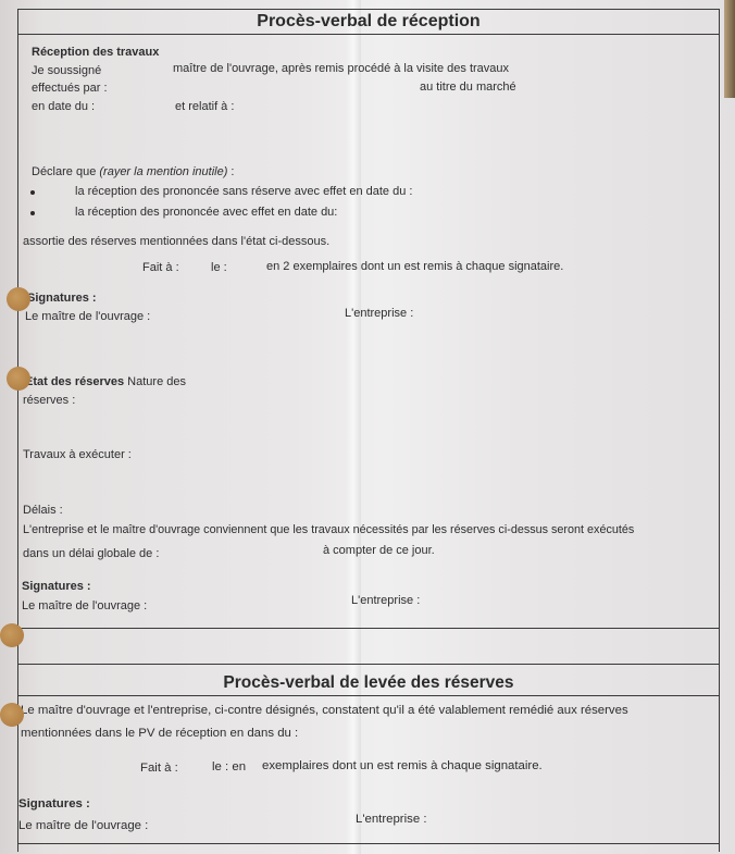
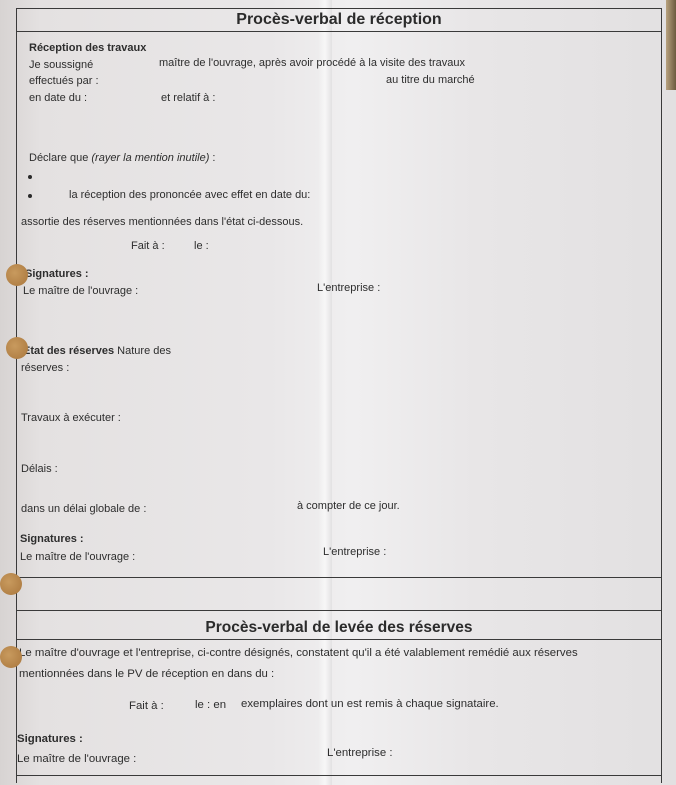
  Procès-verbal de réception
  Réception des travaux
  Je soussigné
- maître de l'ouvrage, après remis procédé à la visite des travaux
+ maître de l'ouvrage, après avoir procédé à la visite des travaux
  effectués par :
  au titre du marché
  en date du :
  et relatif à :
  Déclare que (rayer la mention inutile) :
- la réception des prononcée sans réserve avec effet en date du :
  la réception des prononcée avec effet en date du:
  assortie des réserves mentionnées dans l'état ci-dessous.
  Fait à :
  le :
- en 2 exemplaires dont un est remis à chaque signataire.
  Signatures :
  Le maître de l'ouvrage :
  L'entreprise :
  tat des réserves Nature des
  réserves :
  Travaux à exécuter :
  Délais :
- L'entreprise et le maître d'ouvrage conviennent que les travaux nécessités par les réserves ci-dessus seront exécutés
  dans un délai globale de :
  à compter de ce jour.
  Signatures :
  Le maître de l'ouvrage :
  L'entreprise :
  Procès-verbal de levée des réserves
  Le maître d'ouvrage et l'entreprise, ci-contre désignés, constatent qu'il a été valablement remédié aux réserves
  mentionnées dans le PV de réception en dans du :
  Fait à :
  le : en
  exemplaires dont un est remis à chaque signataire.
  Signatures :
  Le maître de l'ouvrage :
  L'entreprise :
